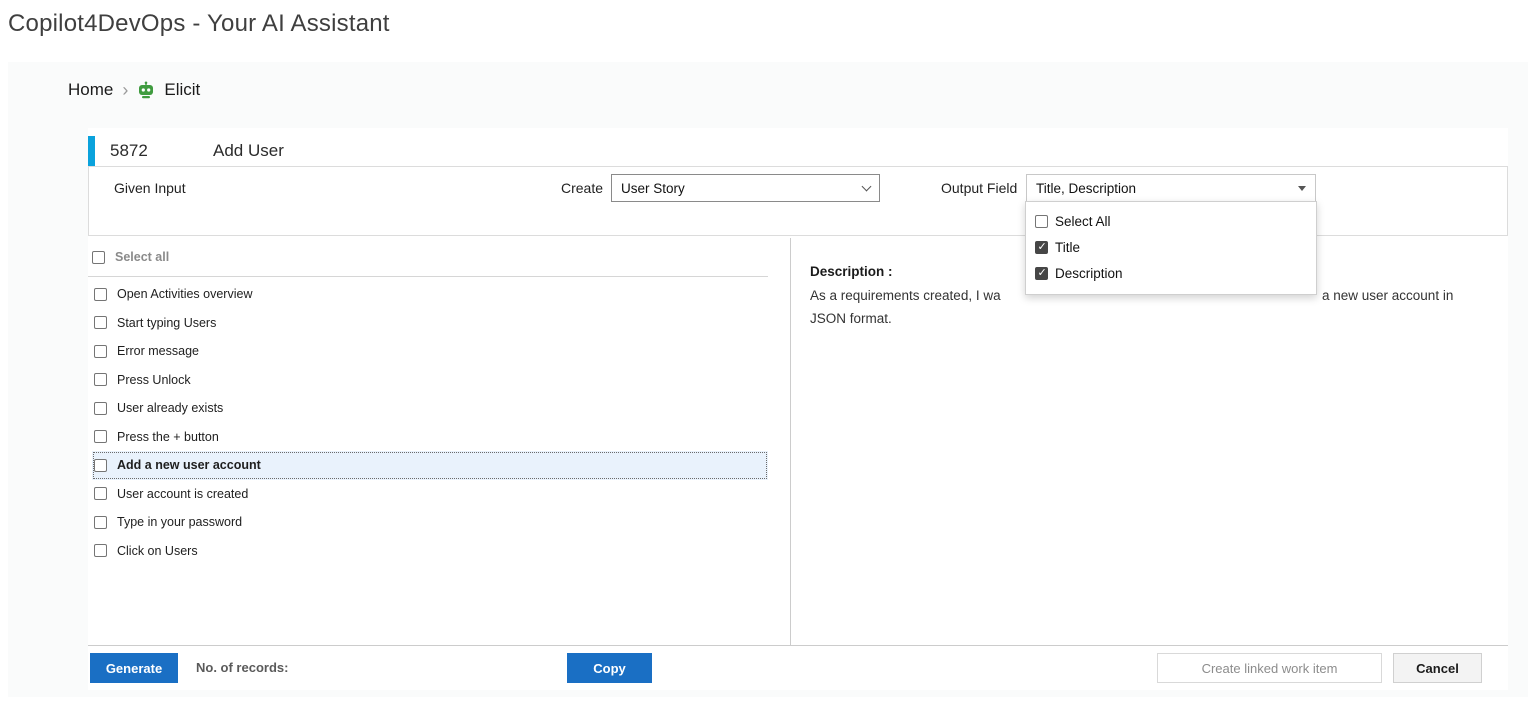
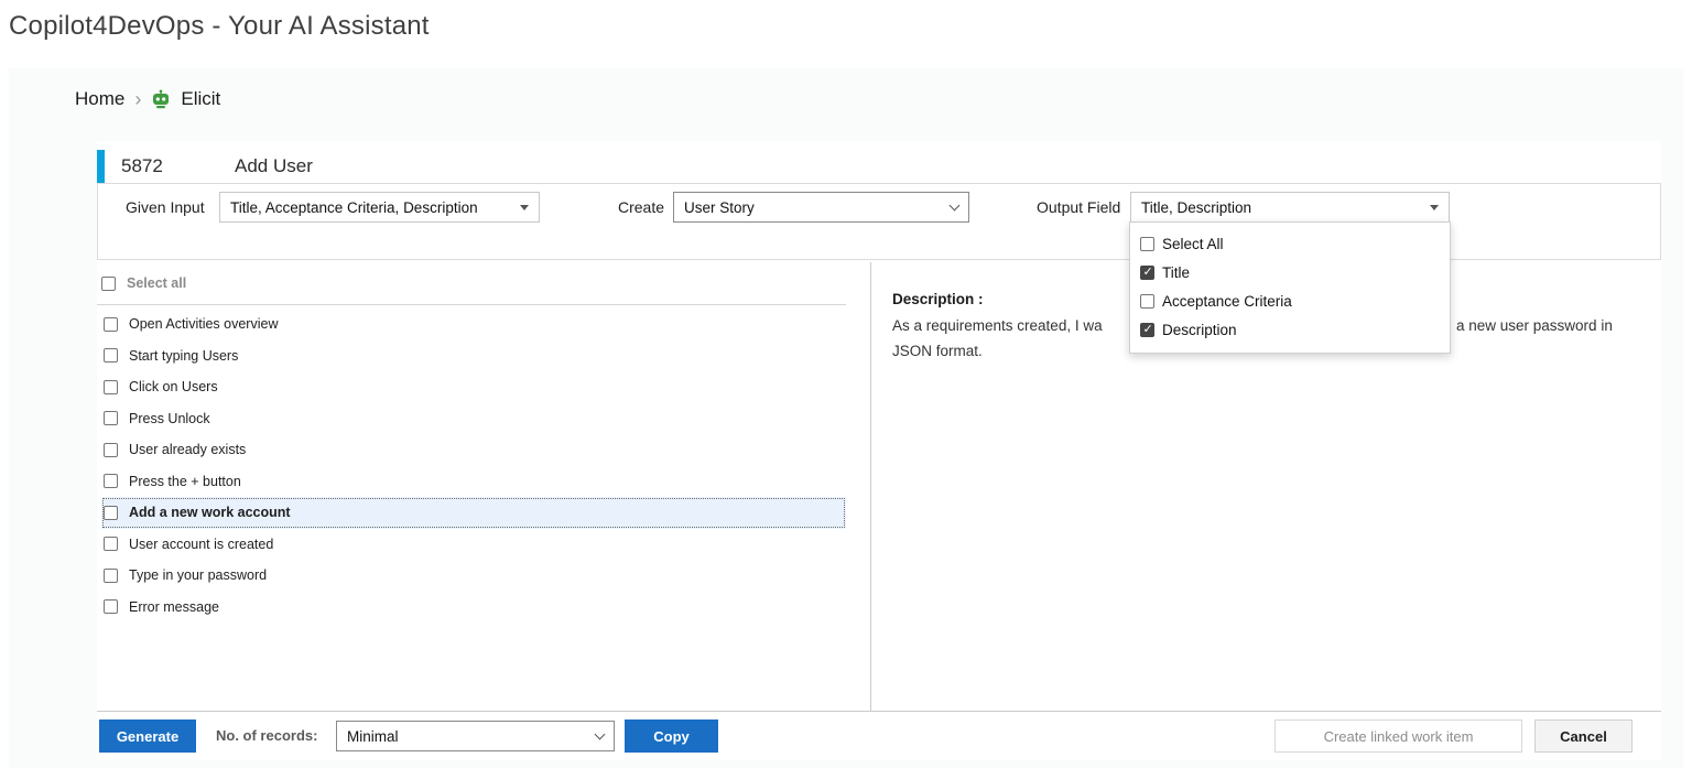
  Copilot4DevOps - Your AI Assistant
  Home
  ›
  Elicit
  5872
  Add User
  Given Input
+ Title, Acceptance Criteria, Description
  Create
  User Story
  Output Field
  Title, Description
  Select All
  Title
+ Acceptance Criteria
  Description
  Select all
  Open Activities overview
  Start typing Users
- Error message
+ Click on Users
  Press Unlock
  User already exists
  Press the + button
- Add a new user account
+ Add a new work account
  User account is created
  Type in your password
- Click on Users
+ Error message
  Description :
  As a requirements created, I wa
- a new user account in
+ a new user password in
  JSON format.
  Generate
  No. of records:
+ Minimal
  Copy
  Create linked work item
  Cancel
